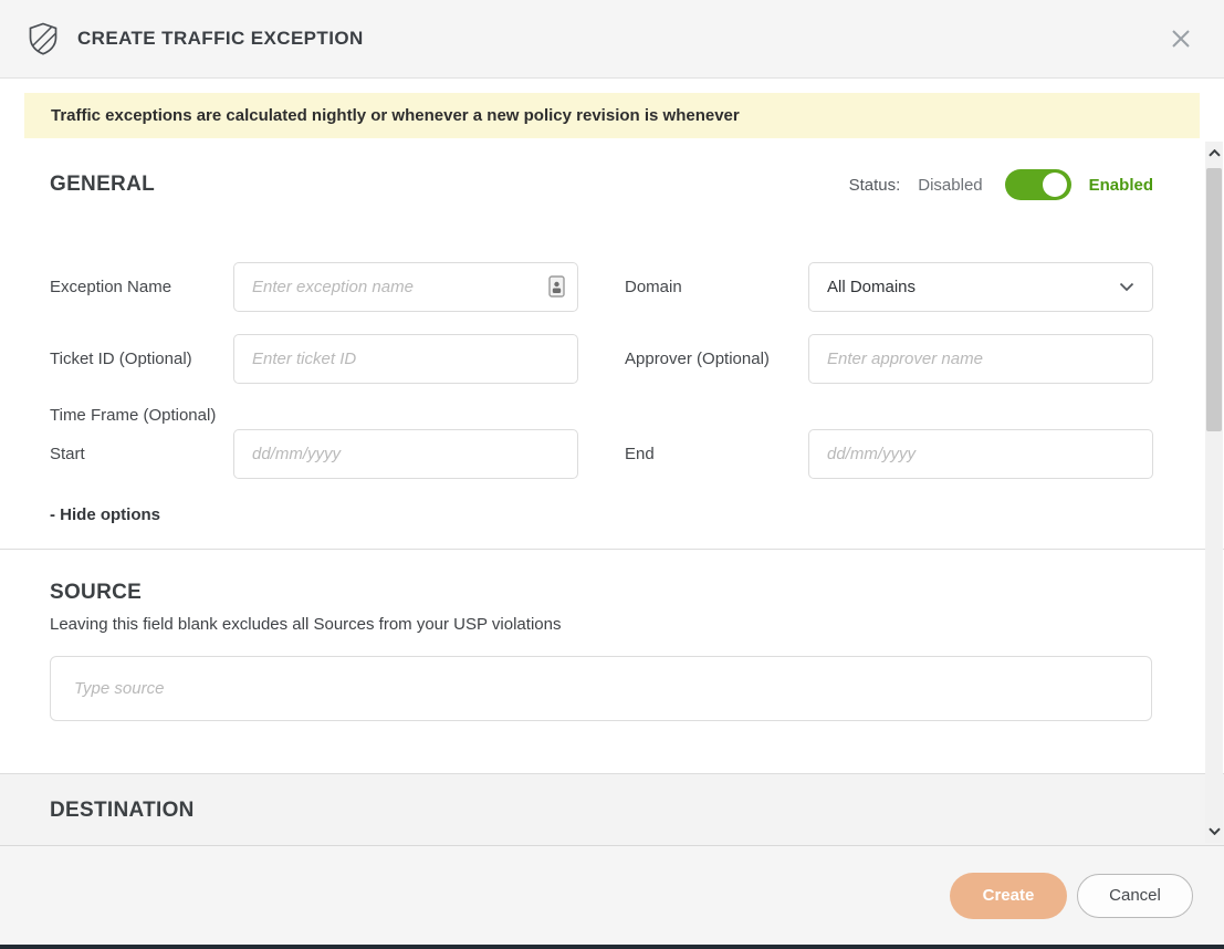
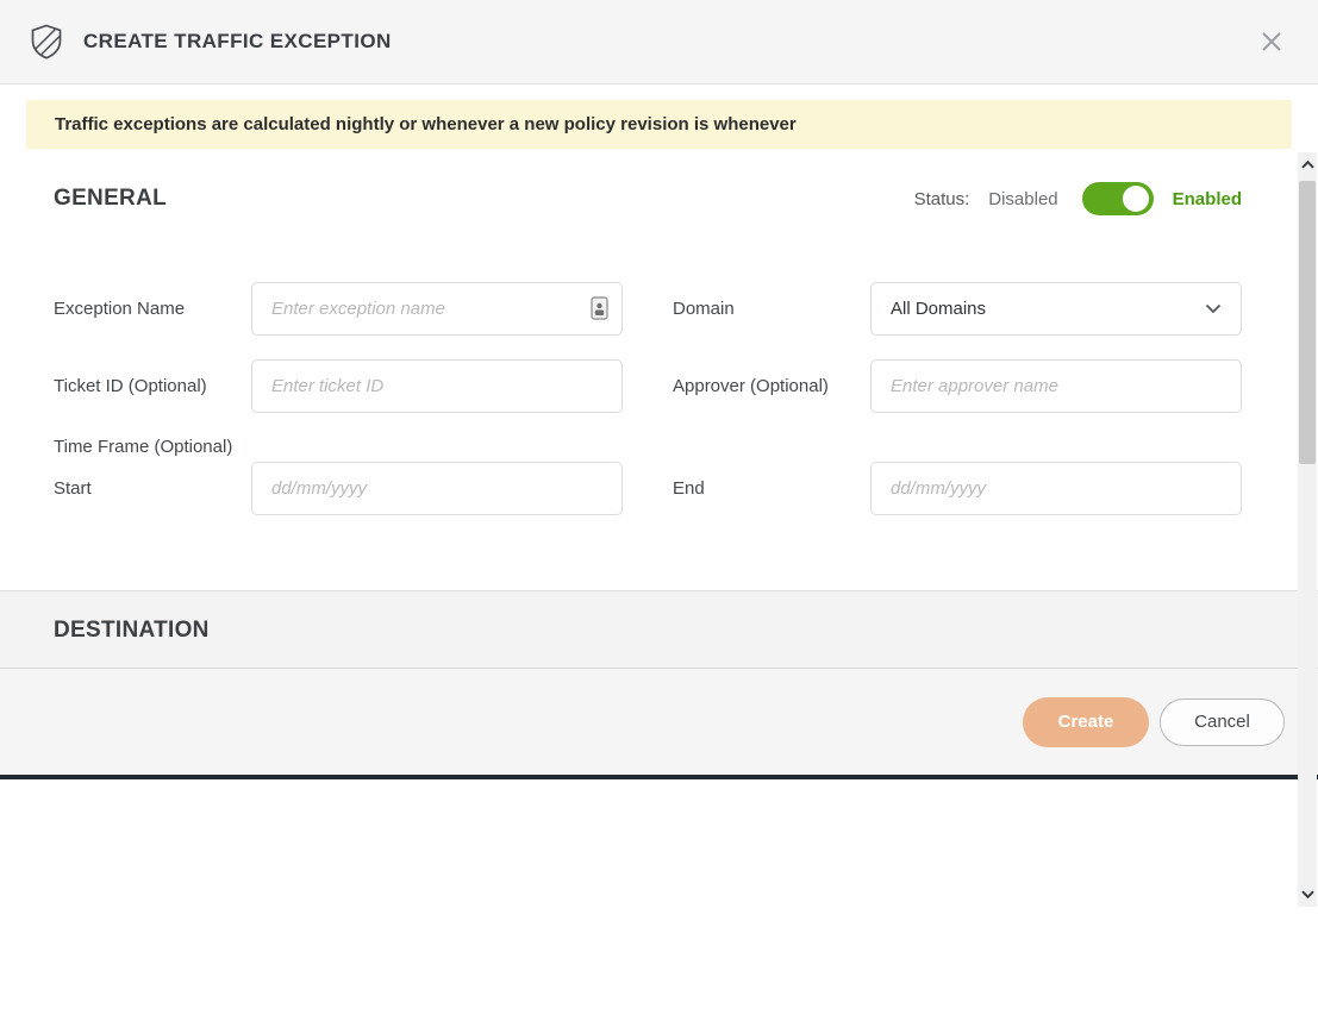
  CREATE TRAFFIC EXCEPTION
  Traffic exceptions are calculated nightly or whenever a new policy revision is whenever
  GENERAL
  Status:
  Disabled
  Enabled
  Exception Name
  Enter exception name
  Domain
  All Domains
  Ticket ID (Optional)
  Enter ticket ID
  Approver (Optional)
  Enter approver name
  Time Frame (Optional)
  Start
  dd/mm/yyyy
  End
  dd/mm/yyyy
- - Hide options
- SOURCE
- Leaving this field blank excludes all Sources from your USP violations
- Type source
  DESTINATION
  Create
  Cancel
